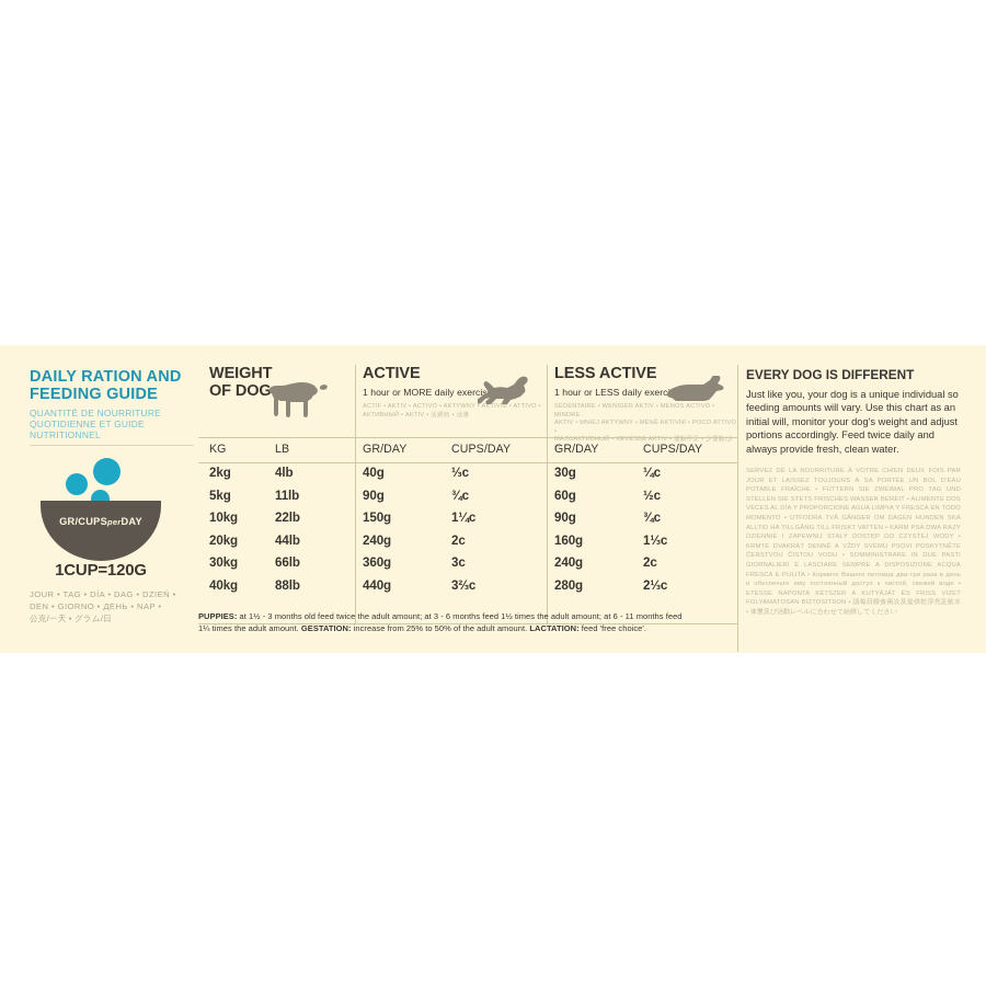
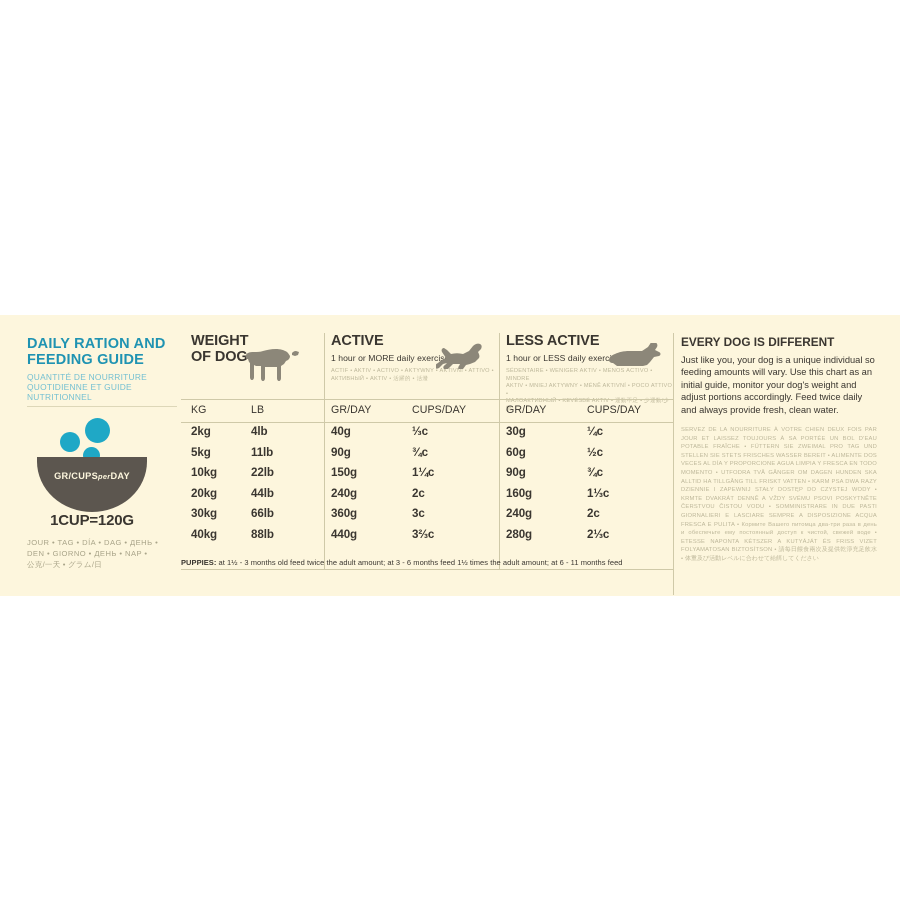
  DAILY RATION AND
  FEEDING GUIDE
  QUANTITÉ DE NOURRITURE
  QUOTIDIENNE ET GUIDE NUTRITIONNEL
  GR/CUPSperDAY
  1CUP=120G
- JOUR • TAG • DÍA • DAG • DZIEŃ •
+ JOUR • TAG • DÍA • DAG • ДЕНЬ •
  DEN • GIORNO • ДЕНЬ • NAP •
  公克/一天 • グラム/日
  WEIGHT
  OF DOG
  ACTIVE
  1 hour or MORE daily exercis
  LESS ACTIVE
  1 hour or LESS daily exerc
  KG
  LB
  GR/DAY
  CUPS/DAY
  GR/DAY
  CUPS/DAY
  2kg
  4lb
  40g
  ⅓c
  30g
  ¼c
  5kg
  11lb
  90g
  ¾c
  60g
  ½c
  10kg
  22lb
  150g
  1¼c
  90g
  ¾c
  20kg
  44lb
  240g
  2c
  160g
  1⅓c
  30kg
  66lb
  360g
  3c
  240g
  2c
  40kg
  88lb
  440g
  3⅔c
  280g
  2⅓c
  PUPPIES: at 1½ - 3 months old feed twice the adult amount; at 3 - 6 months feed 1½ times the adult amount; at 6 - 11 months feed
- 1¼ times the adult amount. GESTATION: increase from 25% to 50% of the adult amount. LACTATION: feed 'free choice'.
  EVERY DOG IS DIFFERENT
- Just like you, your dog is a unique individual so feeding amounts will vary. Use this chart as an initial will, monitor your dog's weight and adjust portions accordingly. Feed twice daily and always provide fresh, clean water.
+ Just like you, your dog is a unique individual so feeding amounts will vary. Use this chart as an initial guide, monitor your dog's weight and adjust portions accordingly. Feed twice daily and always provide fresh, clean water.
